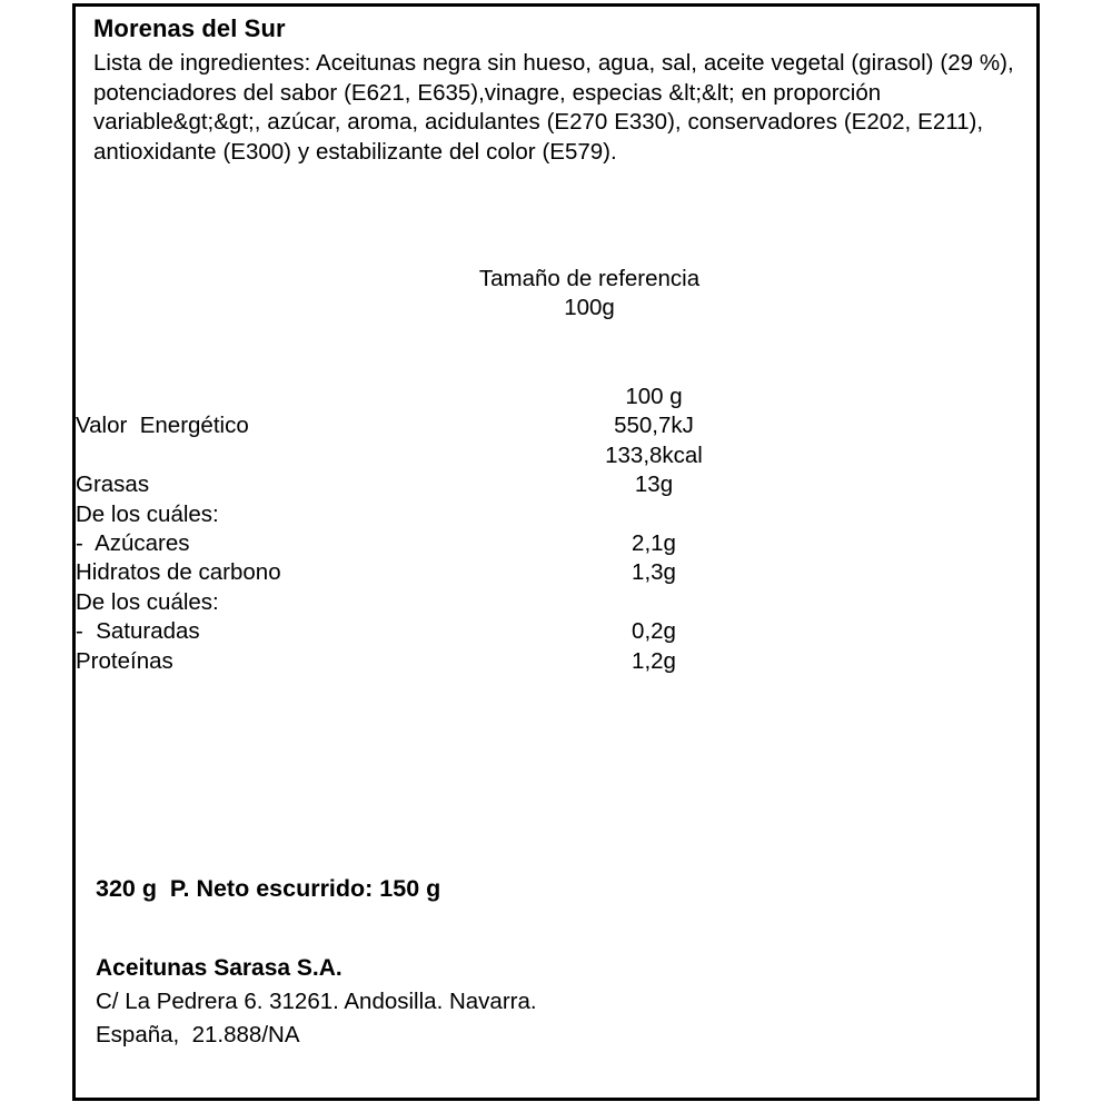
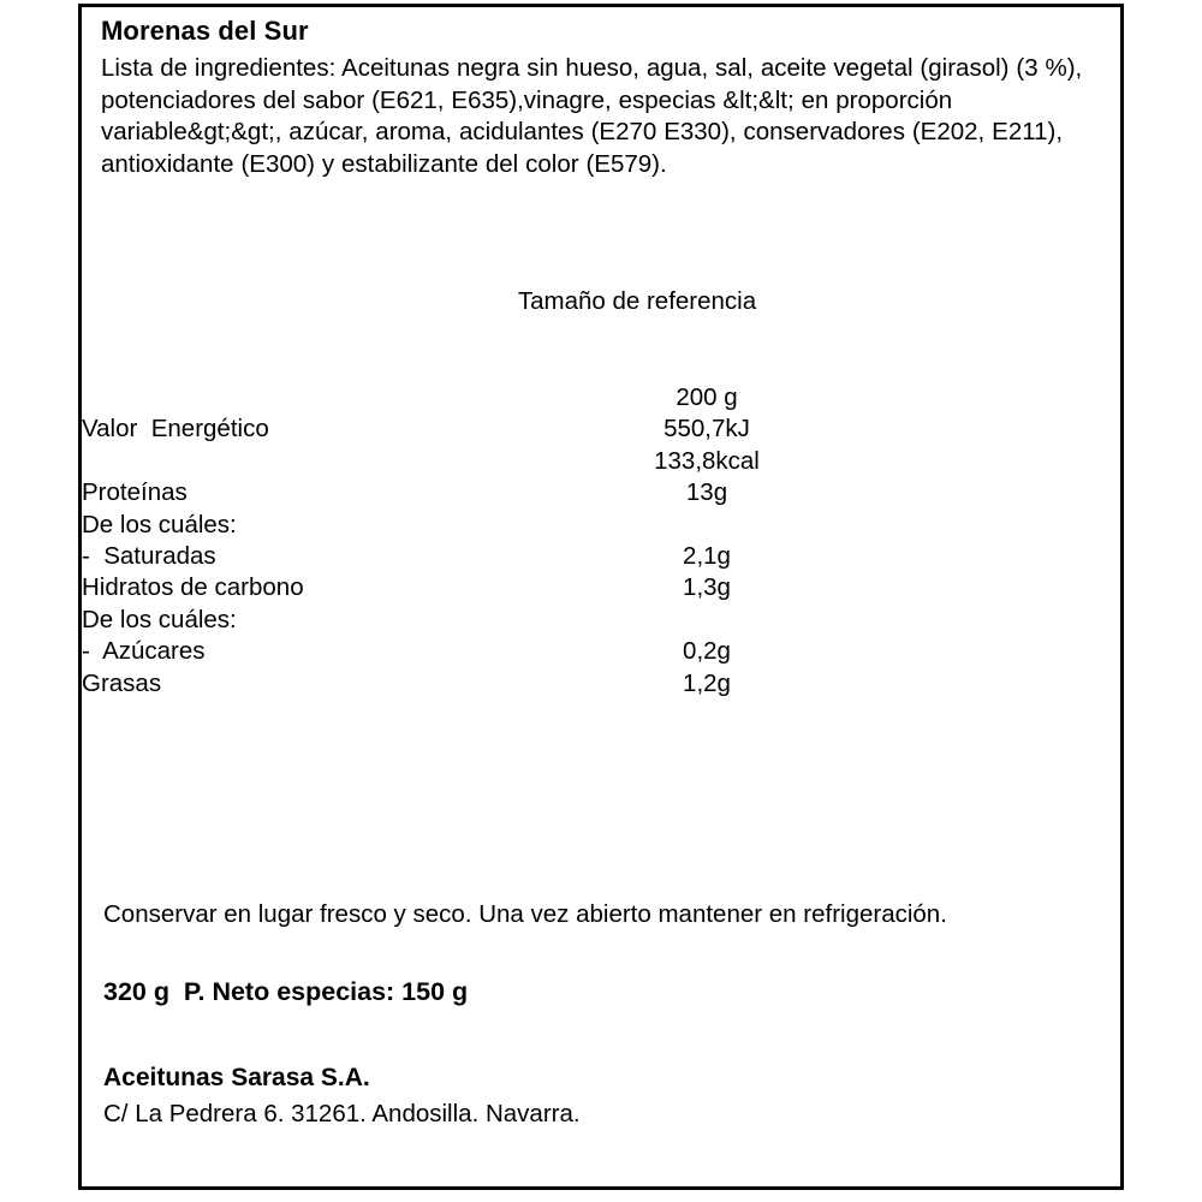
  Morenas del Sur
- Lista de ingredientes: Aceitunas negra sin hueso, agua, sal, aceite vegetal (girasol) (29 %), potenciadores del sabor (E621, E635),vinagre, especias &lt;&lt; en proporción variable&gt;&gt;, azúcar, aroma, acidulantes (E270 E330), conservadores (E202, E211), antioxidante (E300) y estabilizante del color (E579).
+ Lista de ingredientes: Aceitunas negra sin hueso, agua, sal, aceite vegetal (girasol) (3 %), potenciadores del sabor (E621, E635),vinagre, especias &lt;&lt; en proporción variable&gt;&gt;, azúcar, aroma, acidulantes (E270 E330), conservadores (E202, E211), antioxidante (E300) y estabilizante del color (E579).
  Tamaño de referencia
- 100g
- 	100 g
+ 	200 g
  Valor Energético	550,7kJ
  	133,8kcal
- Grasas	13g
+ Proteínas	13g
  De los cuáles:
- - Azúcares	2,1g
+ - Saturadas	2,1g
  Hidratos de carbono	1,3g
  De los cuáles:
- - Saturadas	0,2g
+ - Azúcares	0,2g
- Proteínas	1,2g
+ Grasas	1,2g
+ Conservar en lugar fresco y seco. Una vez abierto mantener en refrigeración.
- 320 g P. Neto escurrido: 150 g
+ 320 g P. Neto especias: 150 g
  Aceitunas Sarasa S.A.
  C/ La Pedrera 6. 31261. Andosilla. Navarra.
- España, 21.888/NA
